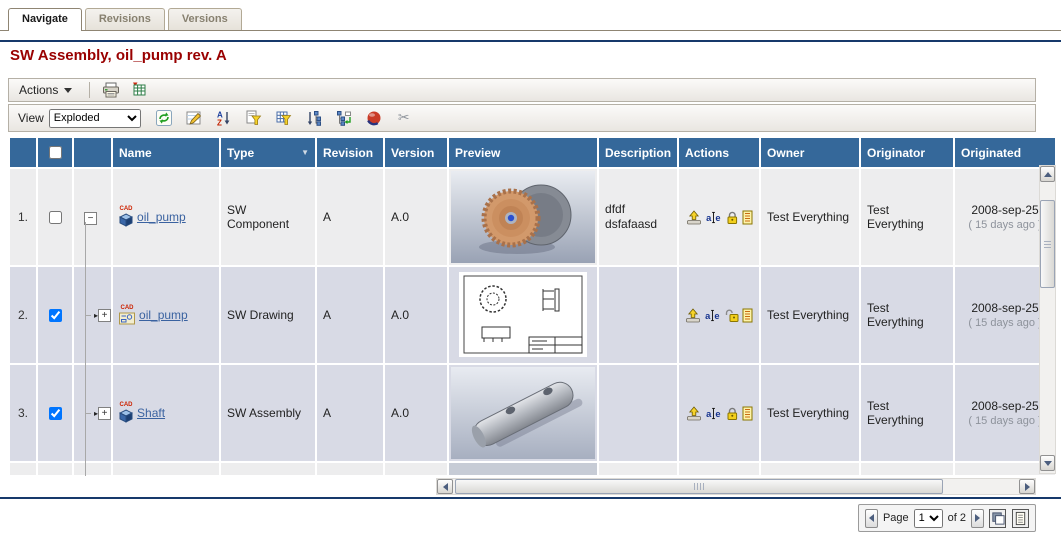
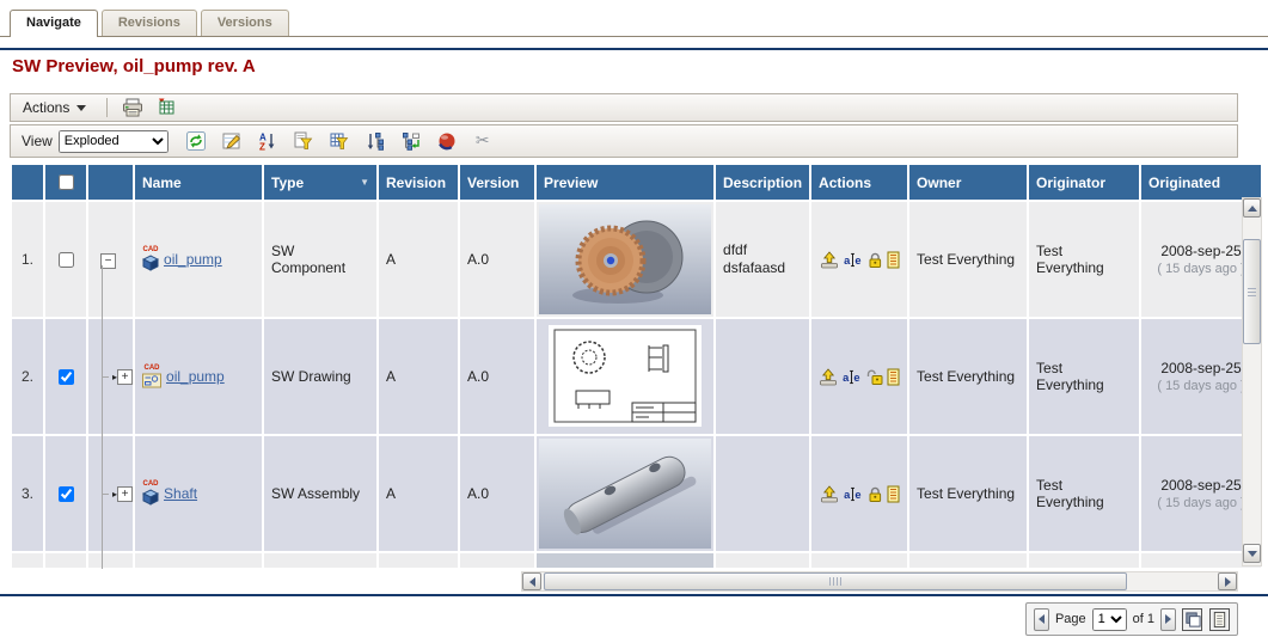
  Navigate
  Revisions
  Versions
- SW Assembly, oil_pump rev. A
+ SW Preview, oil_pump rev. A
  Actions
  View
  Exploded
  A
  Z
  ✂
  			Name	▼Type	Revision	Version	Preview	Description	Actions	Owner	Originator	Originated
  1.		−	oil_pump	SW Component	A	A.0		dfdf dsfafaasd	a e	Test Everything	Test Everything	2008-sep-25 ( 15 days ago
  2.		▸ +	oil_pump	SW Drawing	A	A.0			a e	Test Everything	Test Everything	2008-sep-25 ( 15 days ago
  3.		▸ +	Shaft	SW Assembly	A	A.0			a e	Test Everything	Test Everything	2008-sep-25 ( 15 days ago
  Page
  1
- of 2
+ of 1
